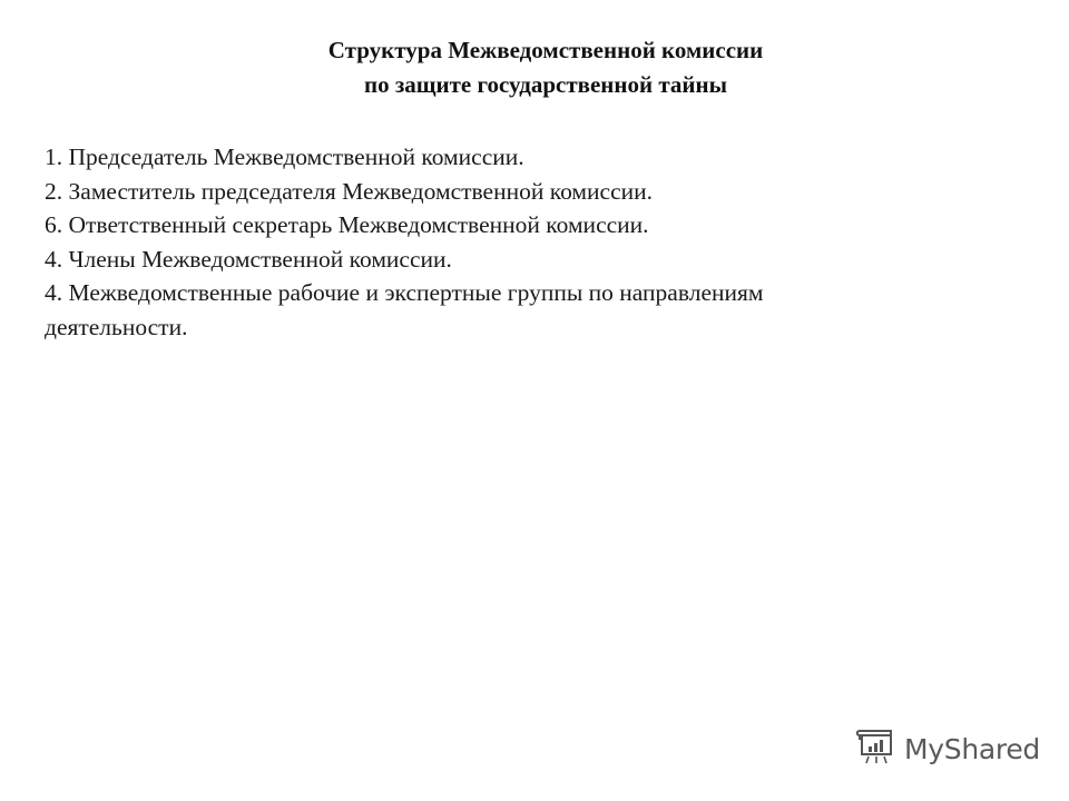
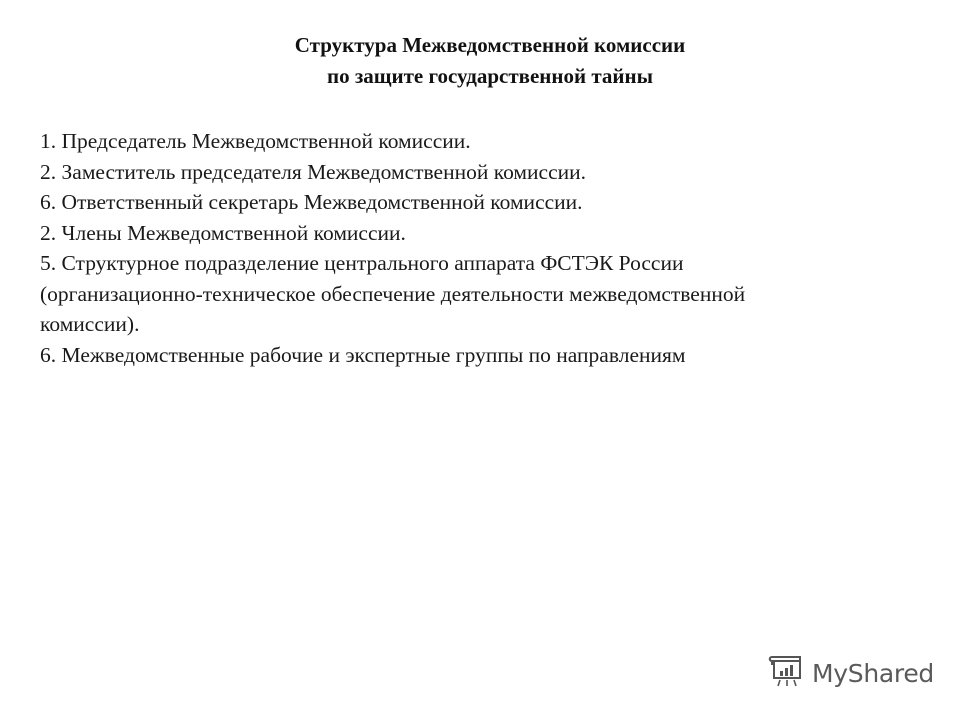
  Структура Межведомственной комиссии
  по защите государственной тайны
  1. Председатель Межведомственной комиссии.
  2. Заместитель председателя Межведомственной комиссии.
  6. Ответственный секретарь Межведомственной комиссии.
- 4. Члены Межведомственной комиссии.
+ 2. Члены Межведомственной комиссии.
+ 5. Структурное подразделение центрального аппарата ФСТЭК России
+ (организационно-техническое обеспечение деятельности межведомственной
+ комиссии).
- 4. Межведомственные рабочие и экспертные группы по направлениям
+ 6. Межведомственные рабочие и экспертные группы по направлениям
- деятельности.
  MyShared
